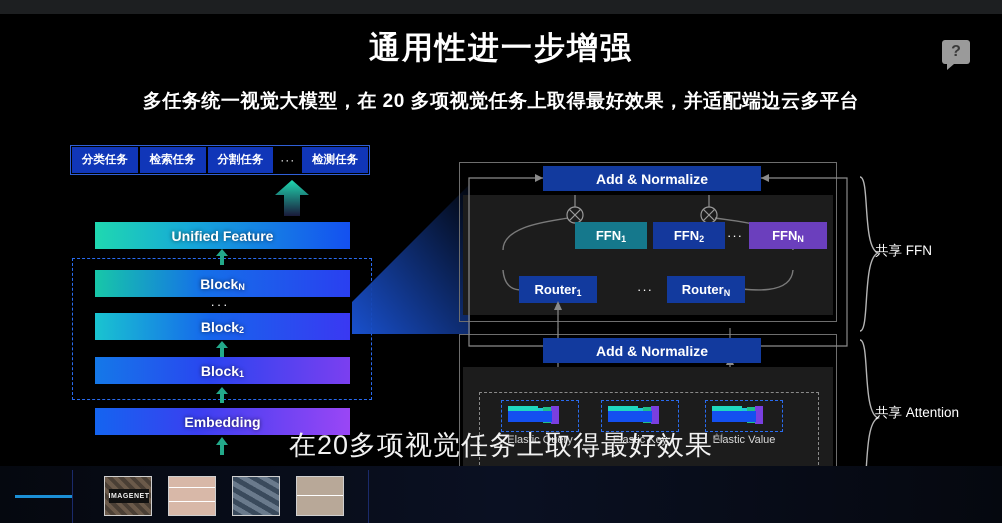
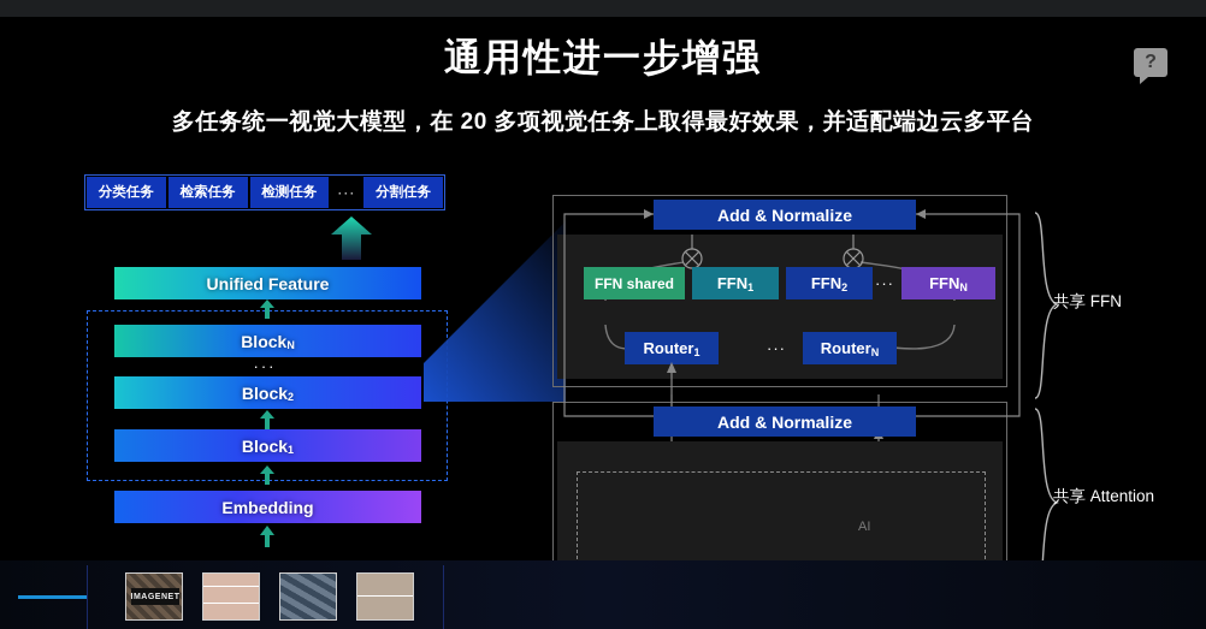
  通用性进一步增强
  多任务统一视觉大模型，在 20 多项视觉任务上取得最好效果，并适配端边云多平台
  ?
  分类任务
  检索任务
- 分割任务
+ 检测任务
  ···
- 检测任务
+ 分割任务
  Unified Feature
  Block
  N
  ···
  Block
  2
  Block
  1
  Embedding
  Add & Normalize
+ FFN shared
  FFN
  1
  FFN
  2
  ···
  FFN
  N
  Router
  1
  ···
  Router
  N
  Add & Normalize
- Elastic Query
- Elastic Key
- Elastic Value
  AI
  共享 FFN
  共享 Attention
- 在20多项视觉任务上取得最好效果
